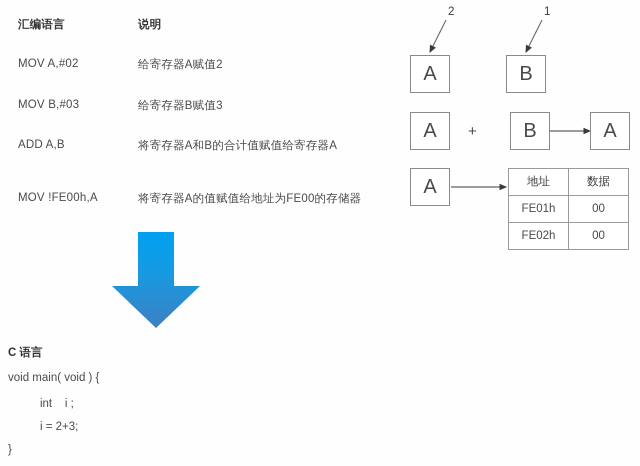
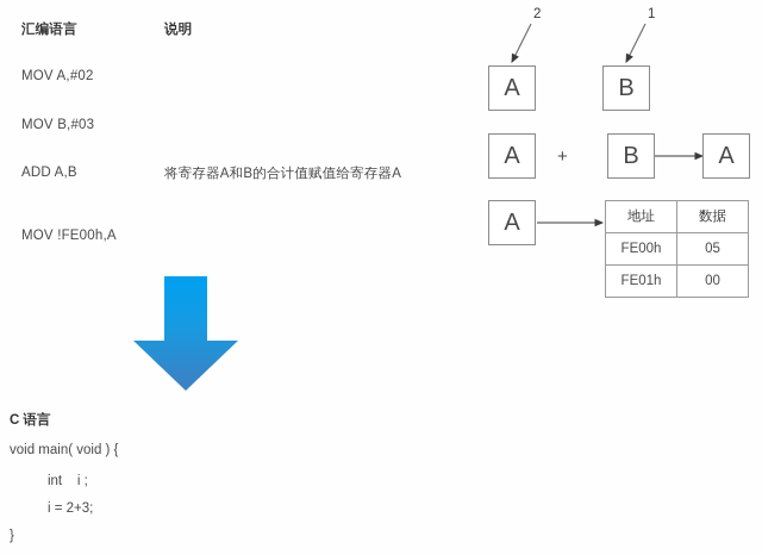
  汇编语言
  说明
  MOV A,#02
- 给寄存器A赋值2
  MOV B,#03
- 给寄存器B赋值3
  ADD A,B
  将寄存器A和B的合计值赋值给寄存器A
  MOV !FE00h,A
- 将寄存器A的值赋值给地址为FE00的存储器
  C 语言
  void main( void ) {
  int i ;
  i = 2+3;
  }
  2
  1
  A
  B
  A
  +
  B
  A
  A
  地址	数据
+ FE00h	05
  FE01h	00
- FE02h	00
